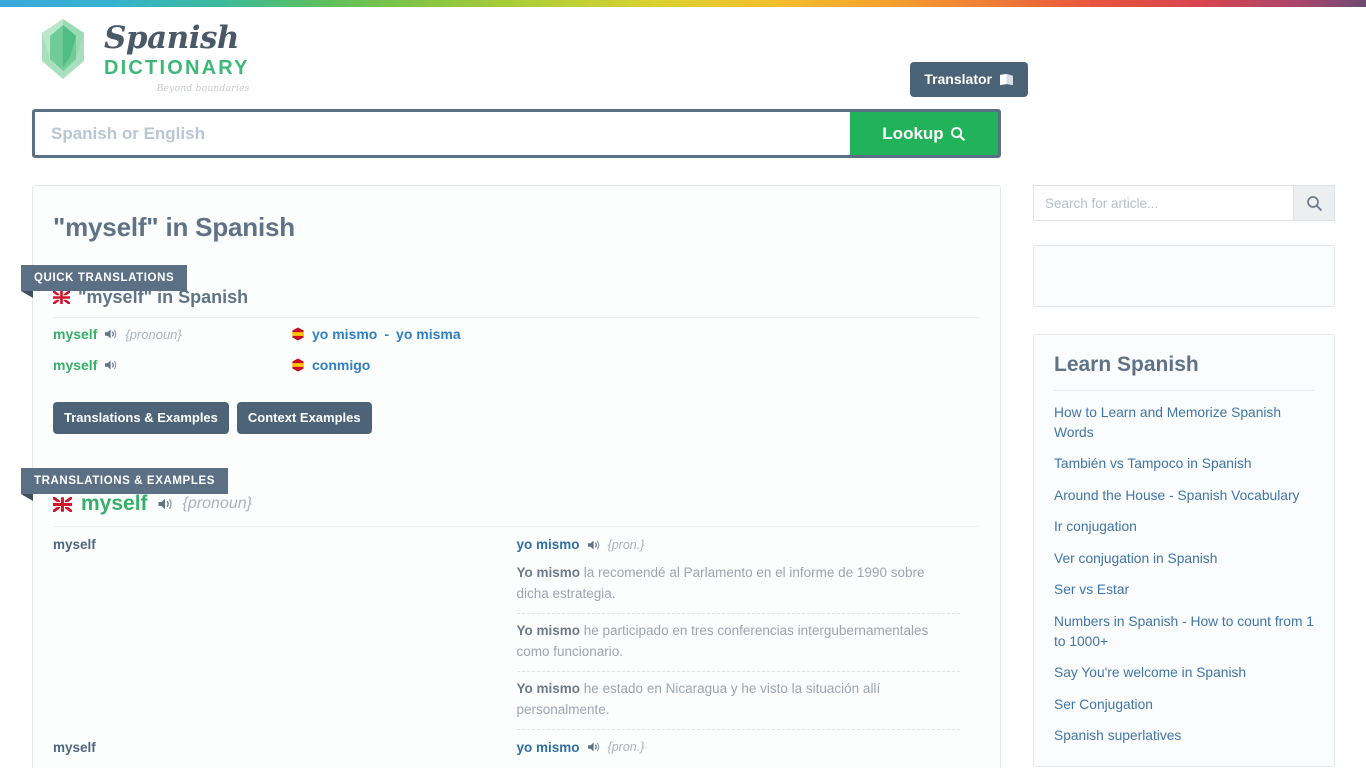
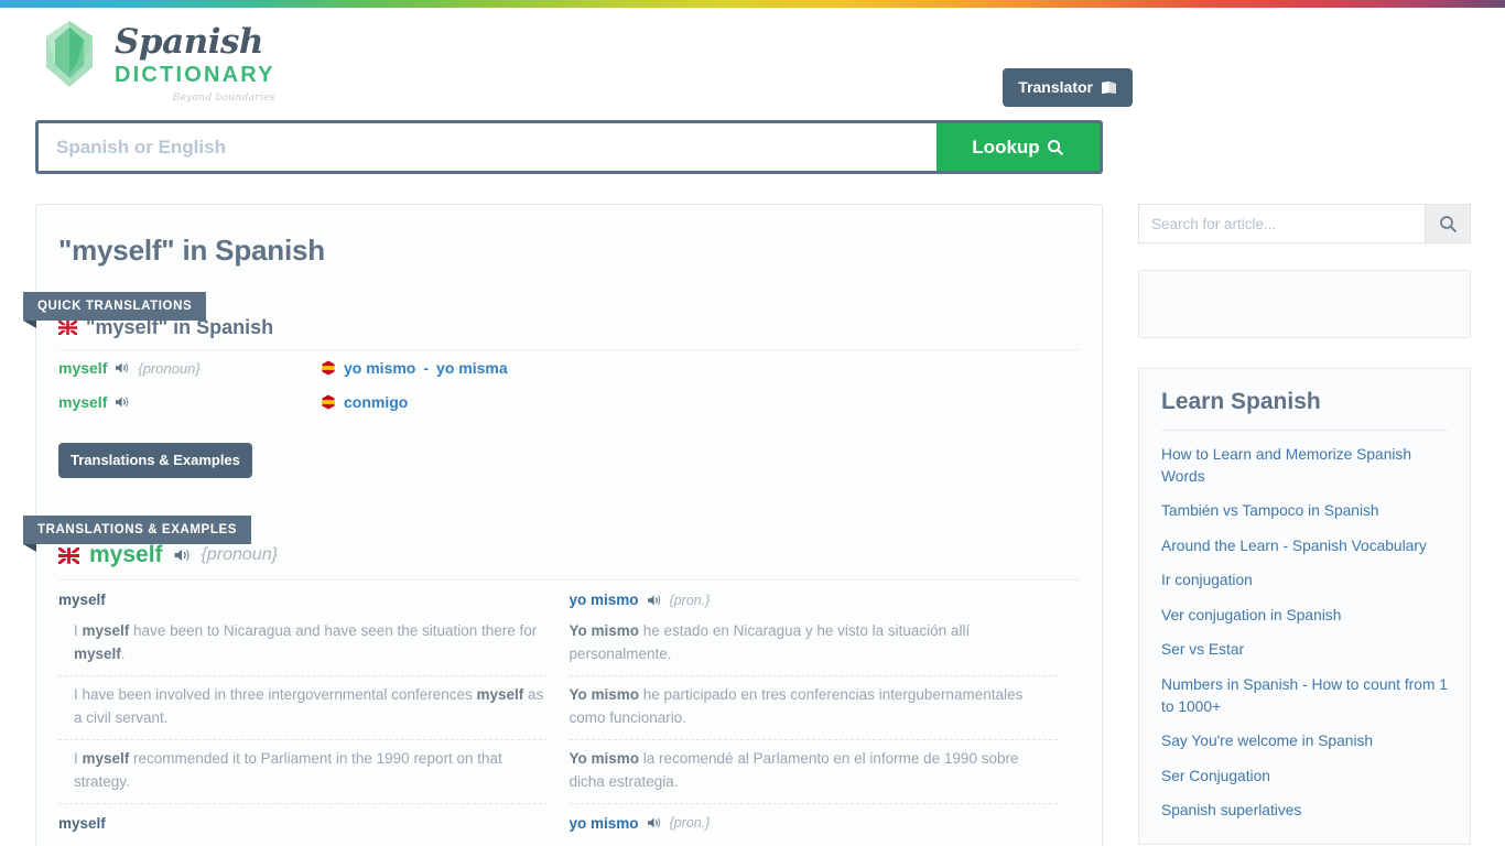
  Spanish
  DICTIONARY
  Beyond boundaries
  Translator
  Spanish or English
  Lookup
  "myself" in Spanish
  QUICK TRANSLATIONS
  "myself" in Spanish
  myself
  {pronoun}
  yo mismo
  -
  yo misma
  myself
  conmigo
  Translations & Examples
- Context Examples
  TRANSLATIONS & EXAMPLES
  myself
  {pronoun}
  myself
+ I myself have been to Nicaragua and have seen the situation there for myself.
+ I have been involved in three intergovernmental conferences myself as a civil servant.
+ I myself recommended it to Parliament in the 1990 report on that strategy.
  yo mismo
  {pron.}
- Yo mismo la recomendé al Parlamento en el informe de 1990 sobre dicha estrategia.
+ Yo mismo he estado en Nicaragua y he visto la situación allí personalmente.
  Yo mismo he participado en tres conferencias intergubernamentales como funcionario.
- Yo mismo he estado en Nicaragua y he visto la situación allí personalmente.
+ Yo mismo la recomendé al Parlamento en el informe de 1990 sobre dicha estrategia.
  myself
  yo mismo
  {pron.}
  Search for article...
  Learn Spanish
  How to Learn and Memorize Spanish Words
  También vs Tampoco in Spanish
- Around the House - Spanish Vocabulary
+ Around the Learn - Spanish Vocabulary
  Ir conjugation
  Ver conjugation in Spanish
  Ser vs Estar
  Numbers in Spanish - How to count from 1 to 1000+
  Say You're welcome in Spanish
  Ser Conjugation
  Spanish superlatives
